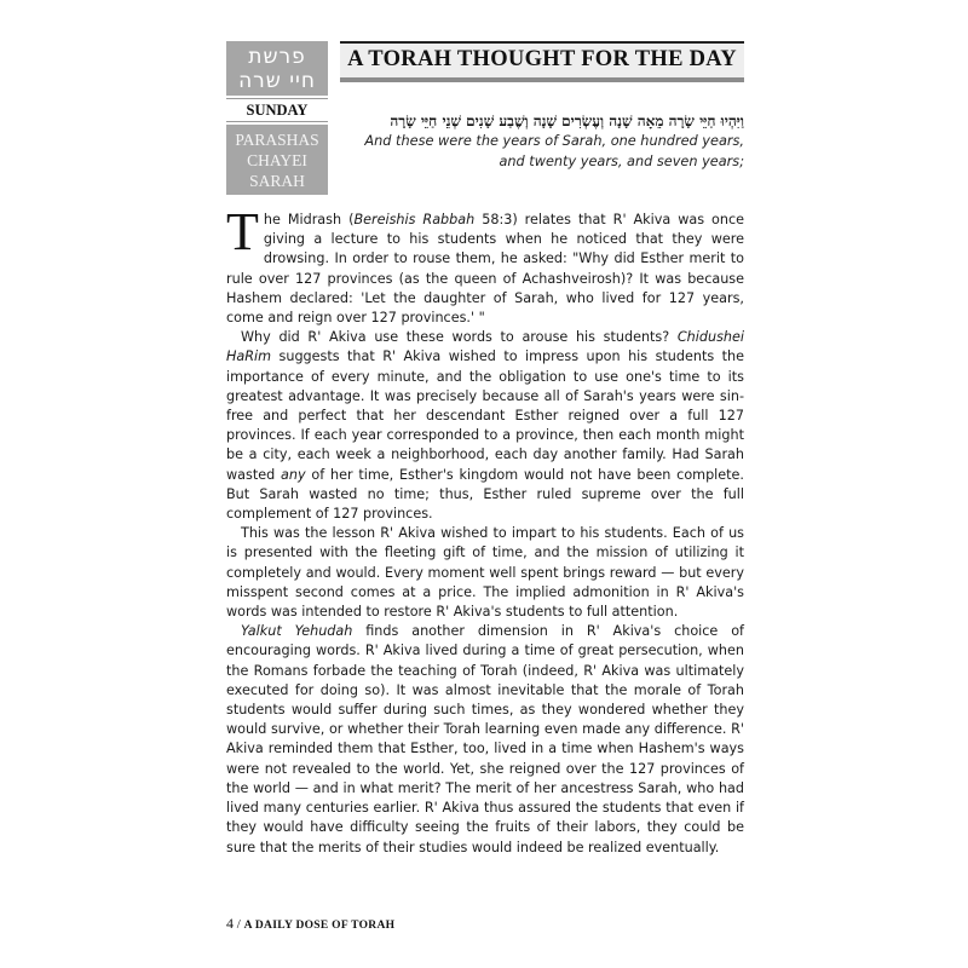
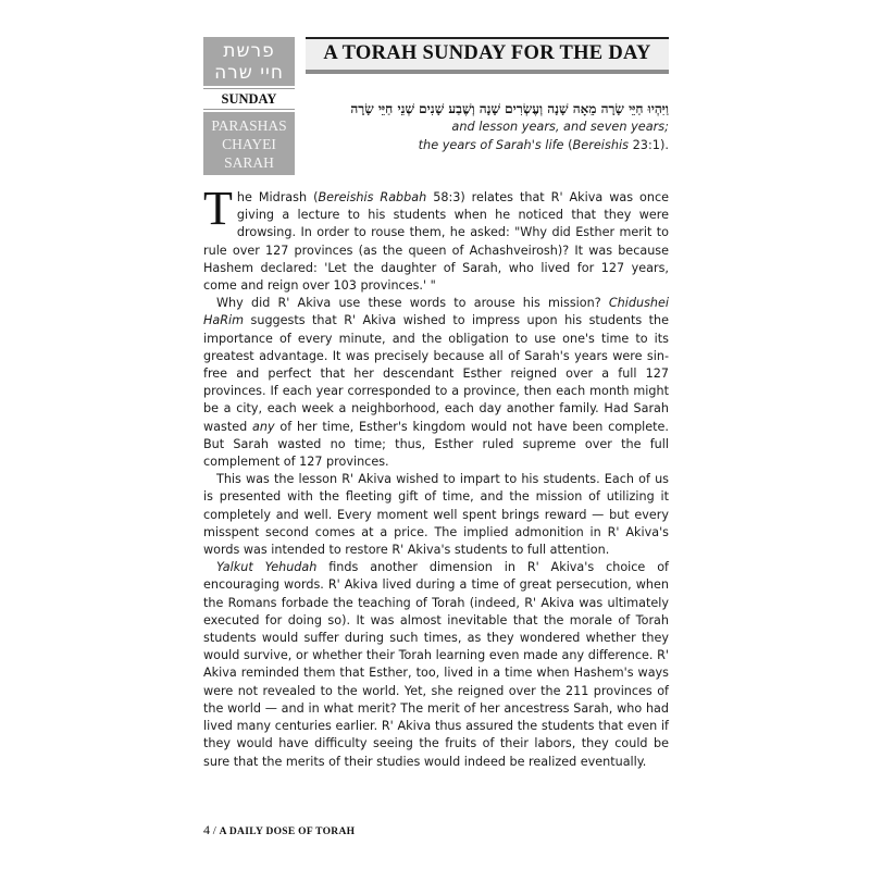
  פרשת
  חיי שרה
  SUNDAY
  PARASHAS
  CHAYEI
  SARAH
- A TORAH THOUGHT FOR THE DAY
+ A TORAH SUNDAY FOR THE DAY
  וַיִּהְיוּ חַיֵּי שָׂרָה מֵאָה שָׁנָה וְעֶשְׂרִים שָׁנָה וְשֶׁבַע שָׁנִים שְׁנֵי חַיֵּי שָׂרָה
- And these were the years of Sarah, one hundred years,
- and twenty years, and seven years;
+ and lesson years, and seven years;
+ the years of Sarah's life (Bereishis 23:1).
  T
- he Midrash (Bereishis Rabbah 58:3) relates that R' Akiva was once giving a lecture to his students when he noticed that they were drowsing. In order to rouse them, he asked: "Why did Esther merit to rule over 127 provinces (as the queen of Achashveirosh)? It was because Hashem declared: 'Let the daughter of Sarah, who lived for 127 years, come and reign over 127 provinces.' "
+ he Midrash (Bereishis Rabbah 58:3) relates that R' Akiva was once giving a lecture to his students when he noticed that they were drowsing. In order to rouse them, he asked: "Why did Esther merit to rule over 127 provinces (as the queen of Achashveirosh)? It was because Hashem declared: 'Let the daughter of Sarah, who lived for 127 years, come and reign over 103 provinces.' "
- Why did R' Akiva use these words to arouse his students? Chidushei HaRim suggests that R' Akiva wished to impress upon his students the importance of every minute, and the obligation to use one's time to its greatest advantage. It was precisely because all of Sarah's years were sin-free and perfect that her descendant Esther reigned over a full 127 provinces. If each year corresponded to a province, then each month might be a city, each week a neighborhood, each day another family. Had Sarah wasted any of her time, Esther's kingdom would not have been complete. But Sarah wasted no time; thus, Esther ruled supreme over the full complement of 127 provinces.
+ Why did R' Akiva use these words to arouse his mission? Chidushei HaRim suggests that R' Akiva wished to impress upon his students the importance of every minute, and the obligation to use one's time to its greatest advantage. It was precisely because all of Sarah's years were sin-free and perfect that her descendant Esther reigned over a full 127 provinces. If each year corresponded to a province, then each month might be a city, each week a neighborhood, each day another family. Had Sarah wasted any of her time, Esther's kingdom would not have been complete. But Sarah wasted no time; thus, Esther ruled supreme over the full complement of 127 provinces.
- This was the lesson R' Akiva wished to impart to his students. Each of us is presented with the fleeting gift of time, and the mission of utilizing it completely and would. Every moment well spent brings reward — but every misspent second comes at a price. The implied admonition in R' Akiva's words was intended to restore R' Akiva's students to full attention.
+ This was the lesson R' Akiva wished to impart to his students. Each of us is presented with the fleeting gift of time, and the mission of utilizing it completely and well. Every moment well spent brings reward — but every misspent second comes at a price. The implied admonition in R' Akiva's words was intended to restore R' Akiva's students to full attention.
- Yalkut Yehudah finds another dimension in R' Akiva's choice of encouraging words. R' Akiva lived during a time of great persecution, when the Romans forbade the teaching of Torah (indeed, R' Akiva was ultimately executed for doing so). It was almost inevitable that the morale of Torah students would suffer during such times, as they wondered whether they would survive, or whether their Torah learning even made any difference. R' Akiva reminded them that Esther, too, lived in a time when Hashem's ways were not revealed to the world. Yet, she reigned over the 127 provinces of the world — and in what merit? The merit of her ancestress Sarah, who had lived many centuries earlier. R' Akiva thus assured the students that even if they would have difficulty seeing the fruits of their labors, they could be sure that the merits of their studies would indeed be realized eventually.
+ Yalkut Yehudah finds another dimension in R' Akiva's choice of encouraging words. R' Akiva lived during a time of great persecution, when the Romans forbade the teaching of Torah (indeed, R' Akiva was ultimately executed for doing so). It was almost inevitable that the morale of Torah students would suffer during such times, as they wondered whether they would survive, or whether their Torah learning even made any difference. R' Akiva reminded them that Esther, too, lived in a time when Hashem's ways were not revealed to the world. Yet, she reigned over the 211 provinces of the world — and in what merit? The merit of her ancestress Sarah, who had lived many centuries earlier. R' Akiva thus assured the students that even if they would have difficulty seeing the fruits of their labors, they could be sure that the merits of their studies would indeed be realized eventually.
  4 / A DAILY DOSE OF TORAH
